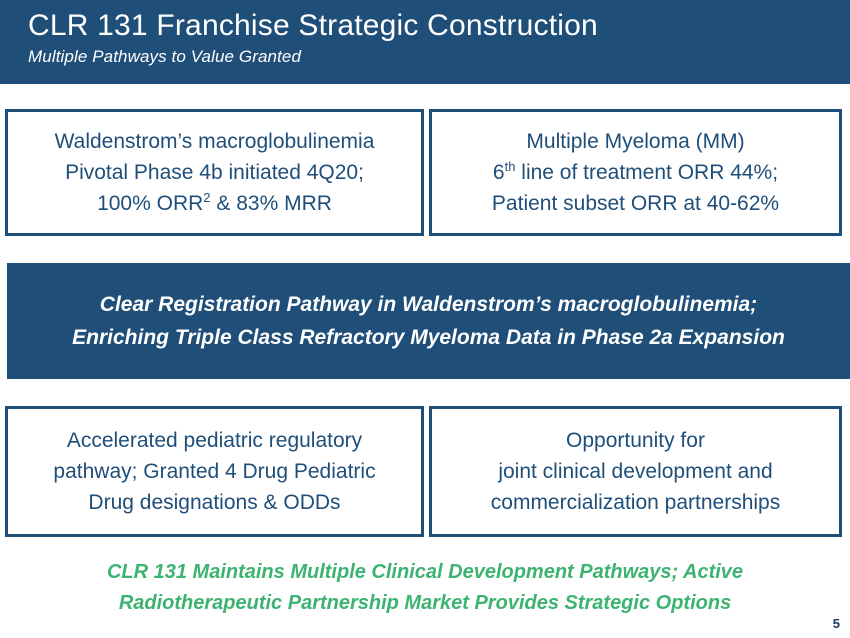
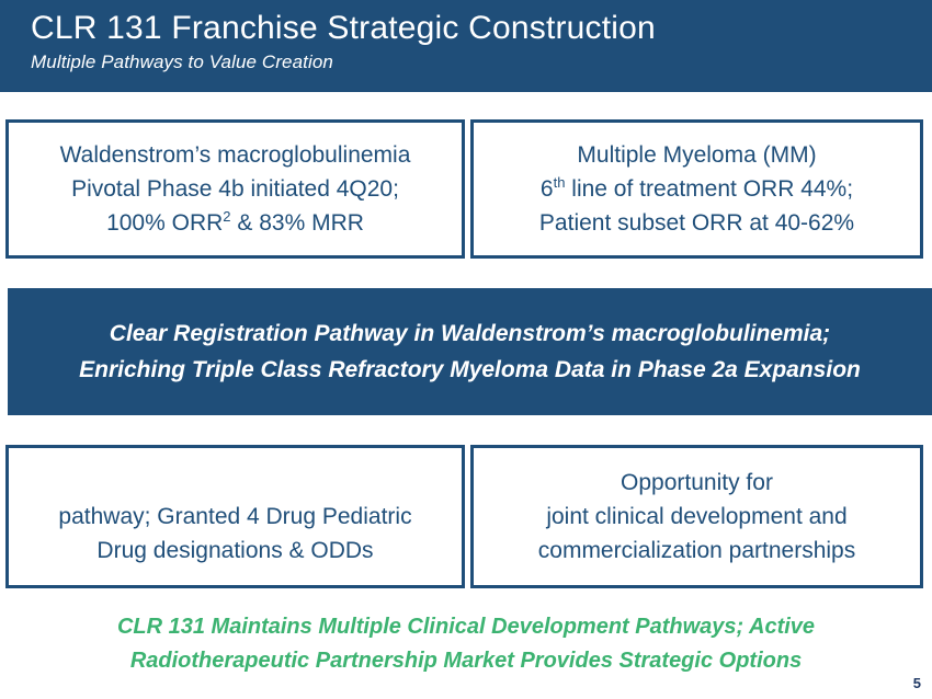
  CLR 131 Franchise Strategic Construction
- Multiple Pathways to Value Granted
+ Multiple Pathways to Value Creation
  Waldenstrom’s macroglobulinemia
  Pivotal Phase 4b initiated 4Q20;
  100% ORR2 & 83% MRR
  Multiple Myeloma (MM)
  6th line of treatment ORR 44%;
  Patient subset ORR at 40-62%
  Clear Registration Pathway in Waldenstrom’s macroglobulinemia;
  Enriching Triple Class Refractory Myeloma Data in Phase 2a Expansion
- Accelerated pediatric regulatory
  pathway; Granted 4 Drug Pediatric
  Drug designations & ODDs
  Opportunity for
  joint clinical development and
  commercialization partnerships
  CLR 131 Maintains Multiple Clinical Development Pathways; Active
  Radiotherapeutic Partnership Market Provides Strategic Options
  5
